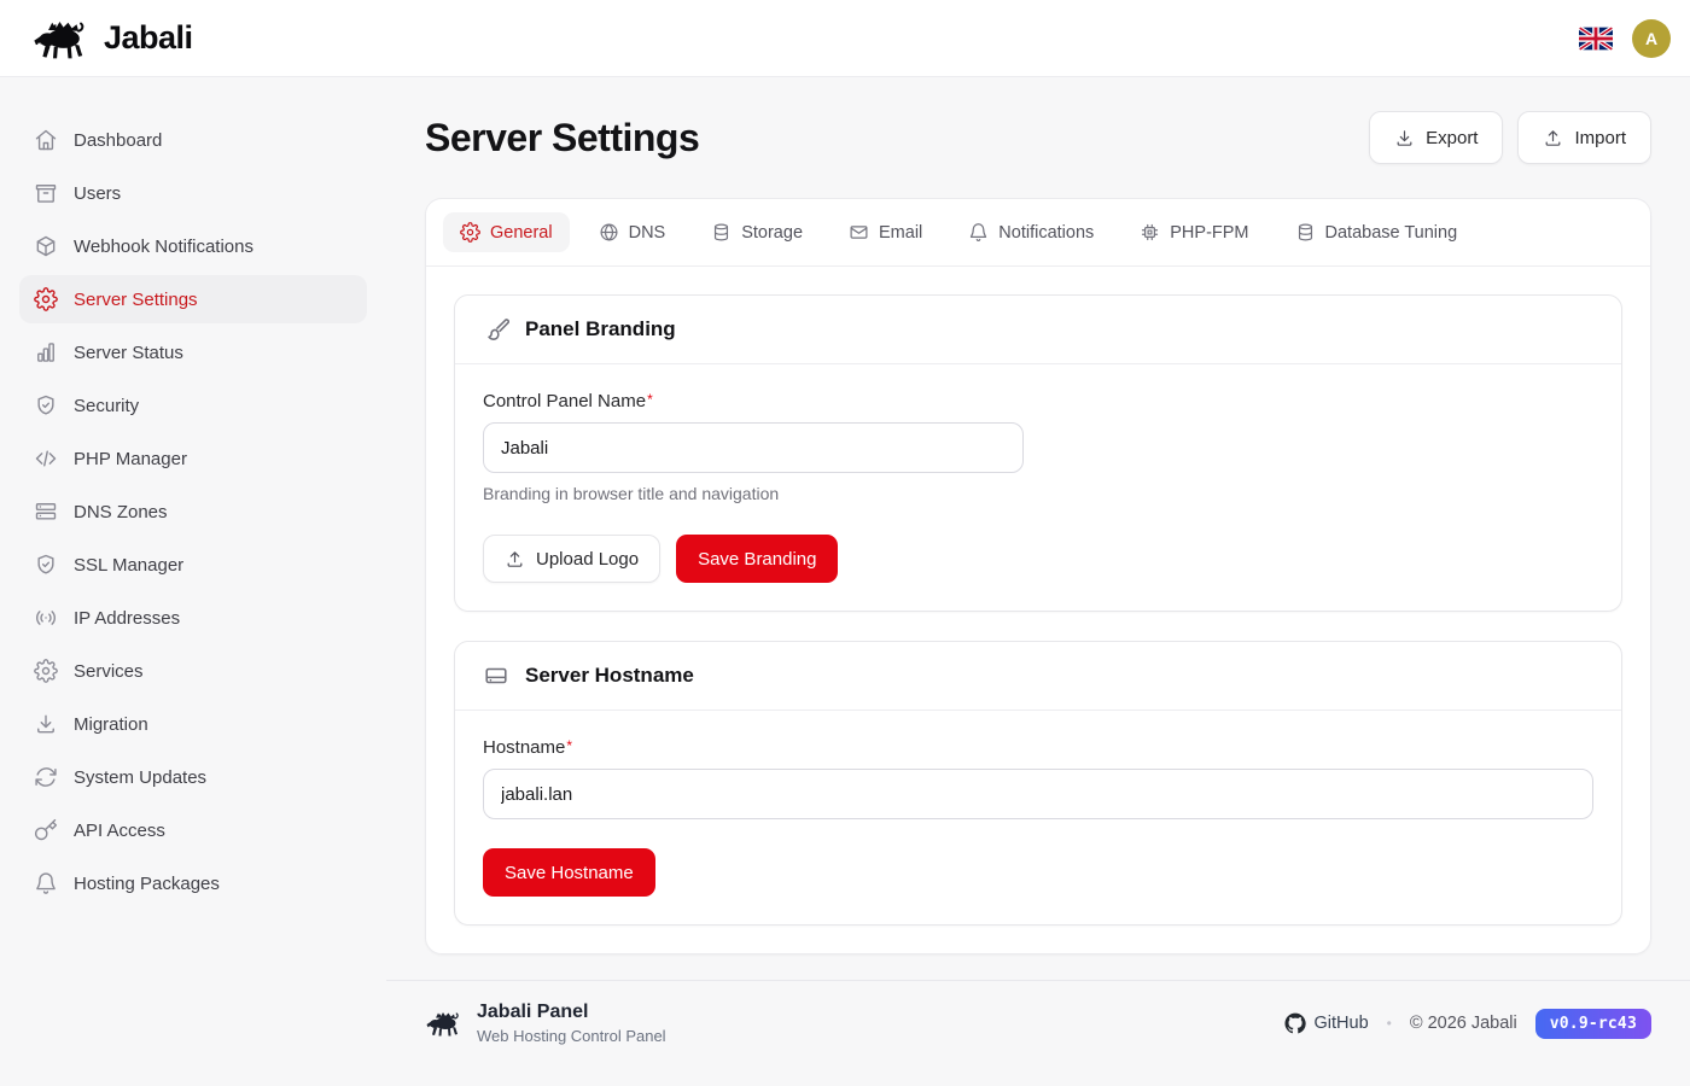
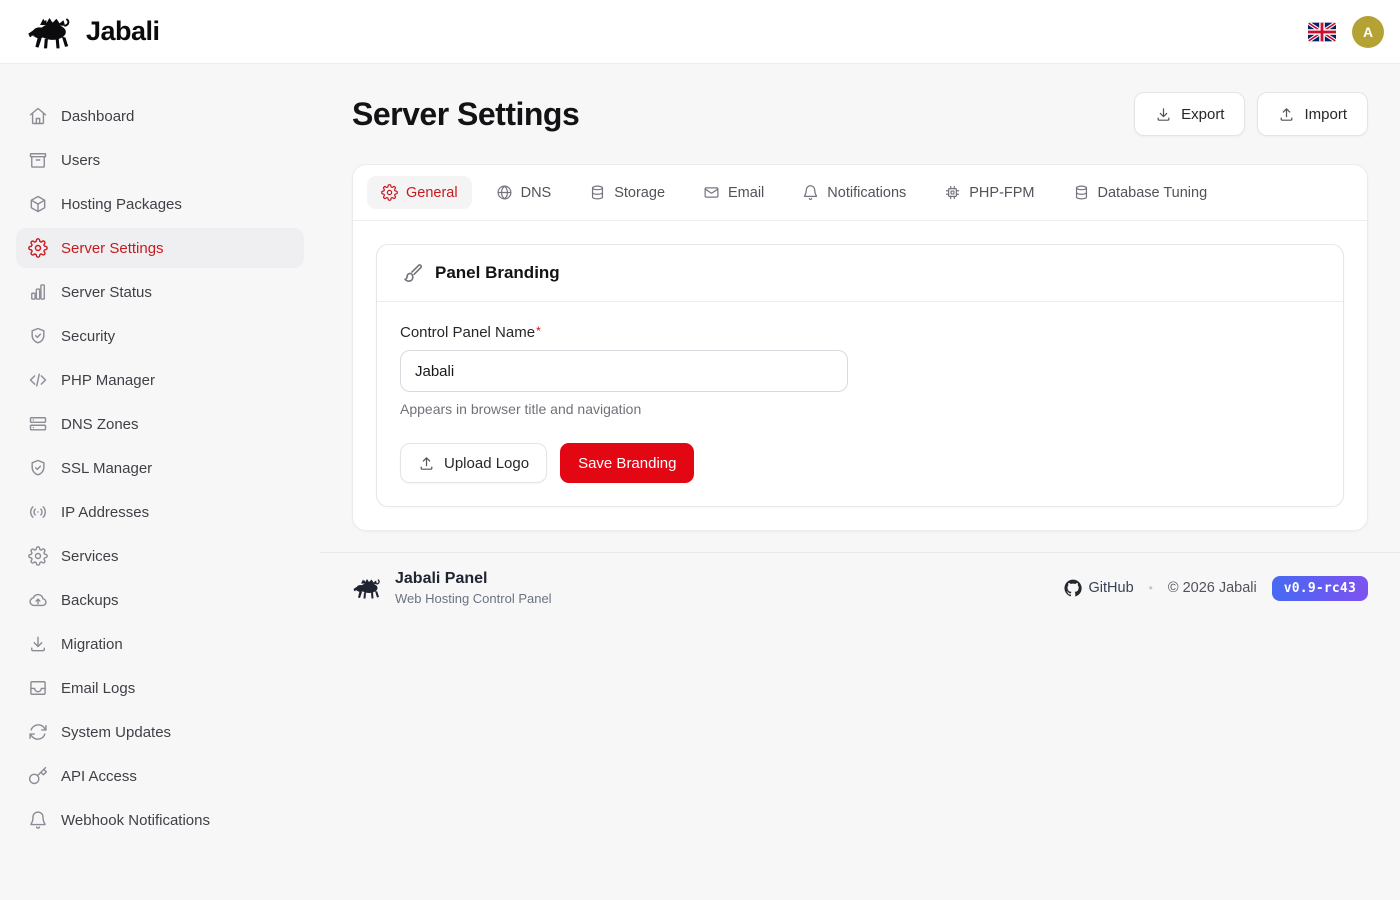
  Jabali
  A
  Dashboard
  Users
- Webhook Notifications
+ Hosting Packages
  Server Settings
  Server Status
  Security
  PHP Manager
  DNS Zones
  SSL Manager
  IP Addresses
  Services
+ Backups
  Migration
+ Email Logs
  System Updates
  API Access
- Hosting Packages
+ Webhook Notifications
  Server Settings
  Export
  Import
  General
  DNS
  Storage
  Email
  Notifications
  PHP-FPM
  Database Tuning
  Panel Branding
  Control Panel Name*
  Jabali
- Branding in browser title and navigation
+ Appears in browser title and navigation
  Upload Logo
  Save Branding
- Server Hostname
- Hostname*
- jabali.lan
- Save Hostname
  Jabali Panel
  Web Hosting Control Panel
  GitHub
  •
  © 2026 Jabali
  v0.9-rc43
